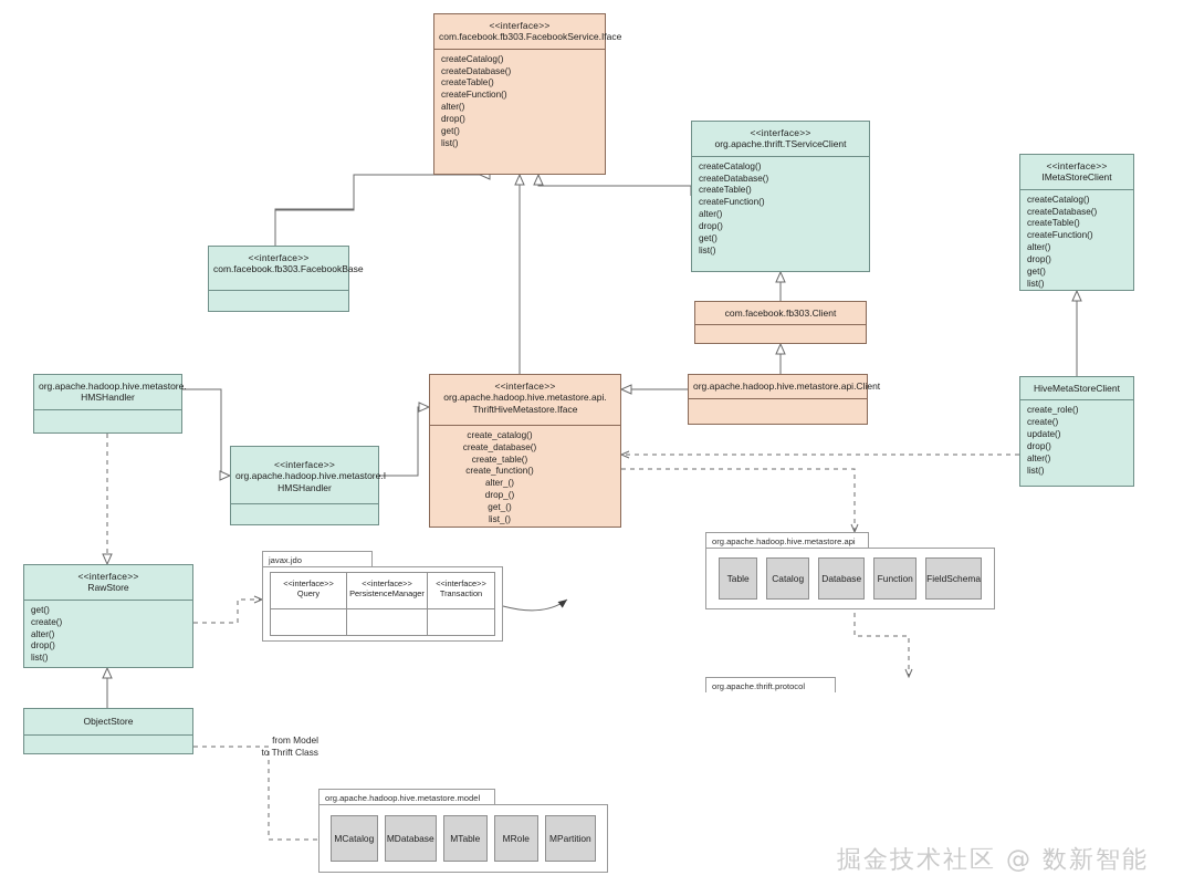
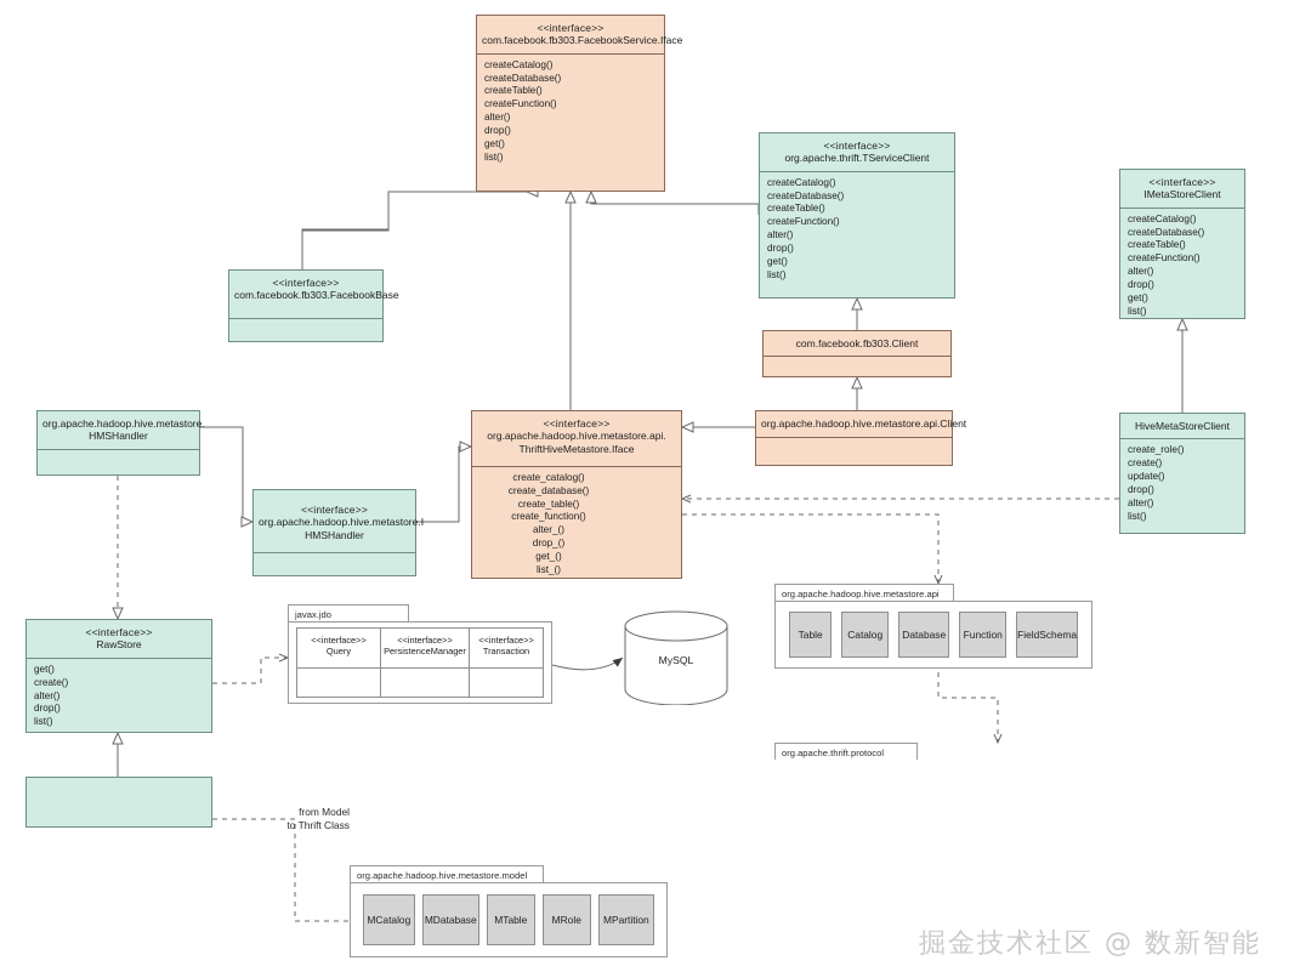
  <<interface>>
  com.facebook.fb303.FacebookService.Iface
  createCatalog()
  createDatabase()
  createTable()
  createFunction()
  alter()
  drop()
  get()
  list()
  <<interface>>
  org.apache.thrift.TServiceClient
  createCatalog()
  createDatabase()
  createTable()
  createFunction()
  alter()
  drop()
  get()
  list()
  <<interface>>
  IMetaStoreClient
  createCatalog()
  createDatabase()
  createTable()
  createFunction()
  alter()
  drop()
  get()
  list()
  <<interface>>
  com.facebook.fb303.FacebookBase
  com.facebook.fb303.Client
  org.apache.hadoop.hive.metastore.api.Client
  HiveMetaStoreClient
  create_role()
  create()
  update()
  drop()
  alter()
  list()
  org.apache.hadoop.hive.metastore.
  HMSHandler
  <<interface>>
  org.apache.hadoop.hive.metastore.I
  HMSHandler
  <<interface>>
  org.apache.hadoop.hive.metastore.api.
  ThriftHiveMetastore.Iface
  create_catalog()
  create_database()
  create_table()
  create_function()
  alter_()
  drop_()
  get_()
  list_()
  <<interface>>
  RawStore
  get()
  create()
  alter()
  drop()
  list()
- ObjectStore
  javax.jdo
  <<interface>>
  Query
  <<interface>>
  PersistenceManager
  <<interface>>
  Transaction
  org.apache.hadoop.hive.metastore.api
  Table
  Catalog
  Database
  Function
  FieldSchema
  org.apache.thrift.protocol
  org.apache.hadoop.hive.metastore.model
  MCatalog
  MDatabase
  MTable
  MRole
  MPartition
+ MySQL
  from Model
  to Thrift Class
  掘金技术社区 @ 数新智能
